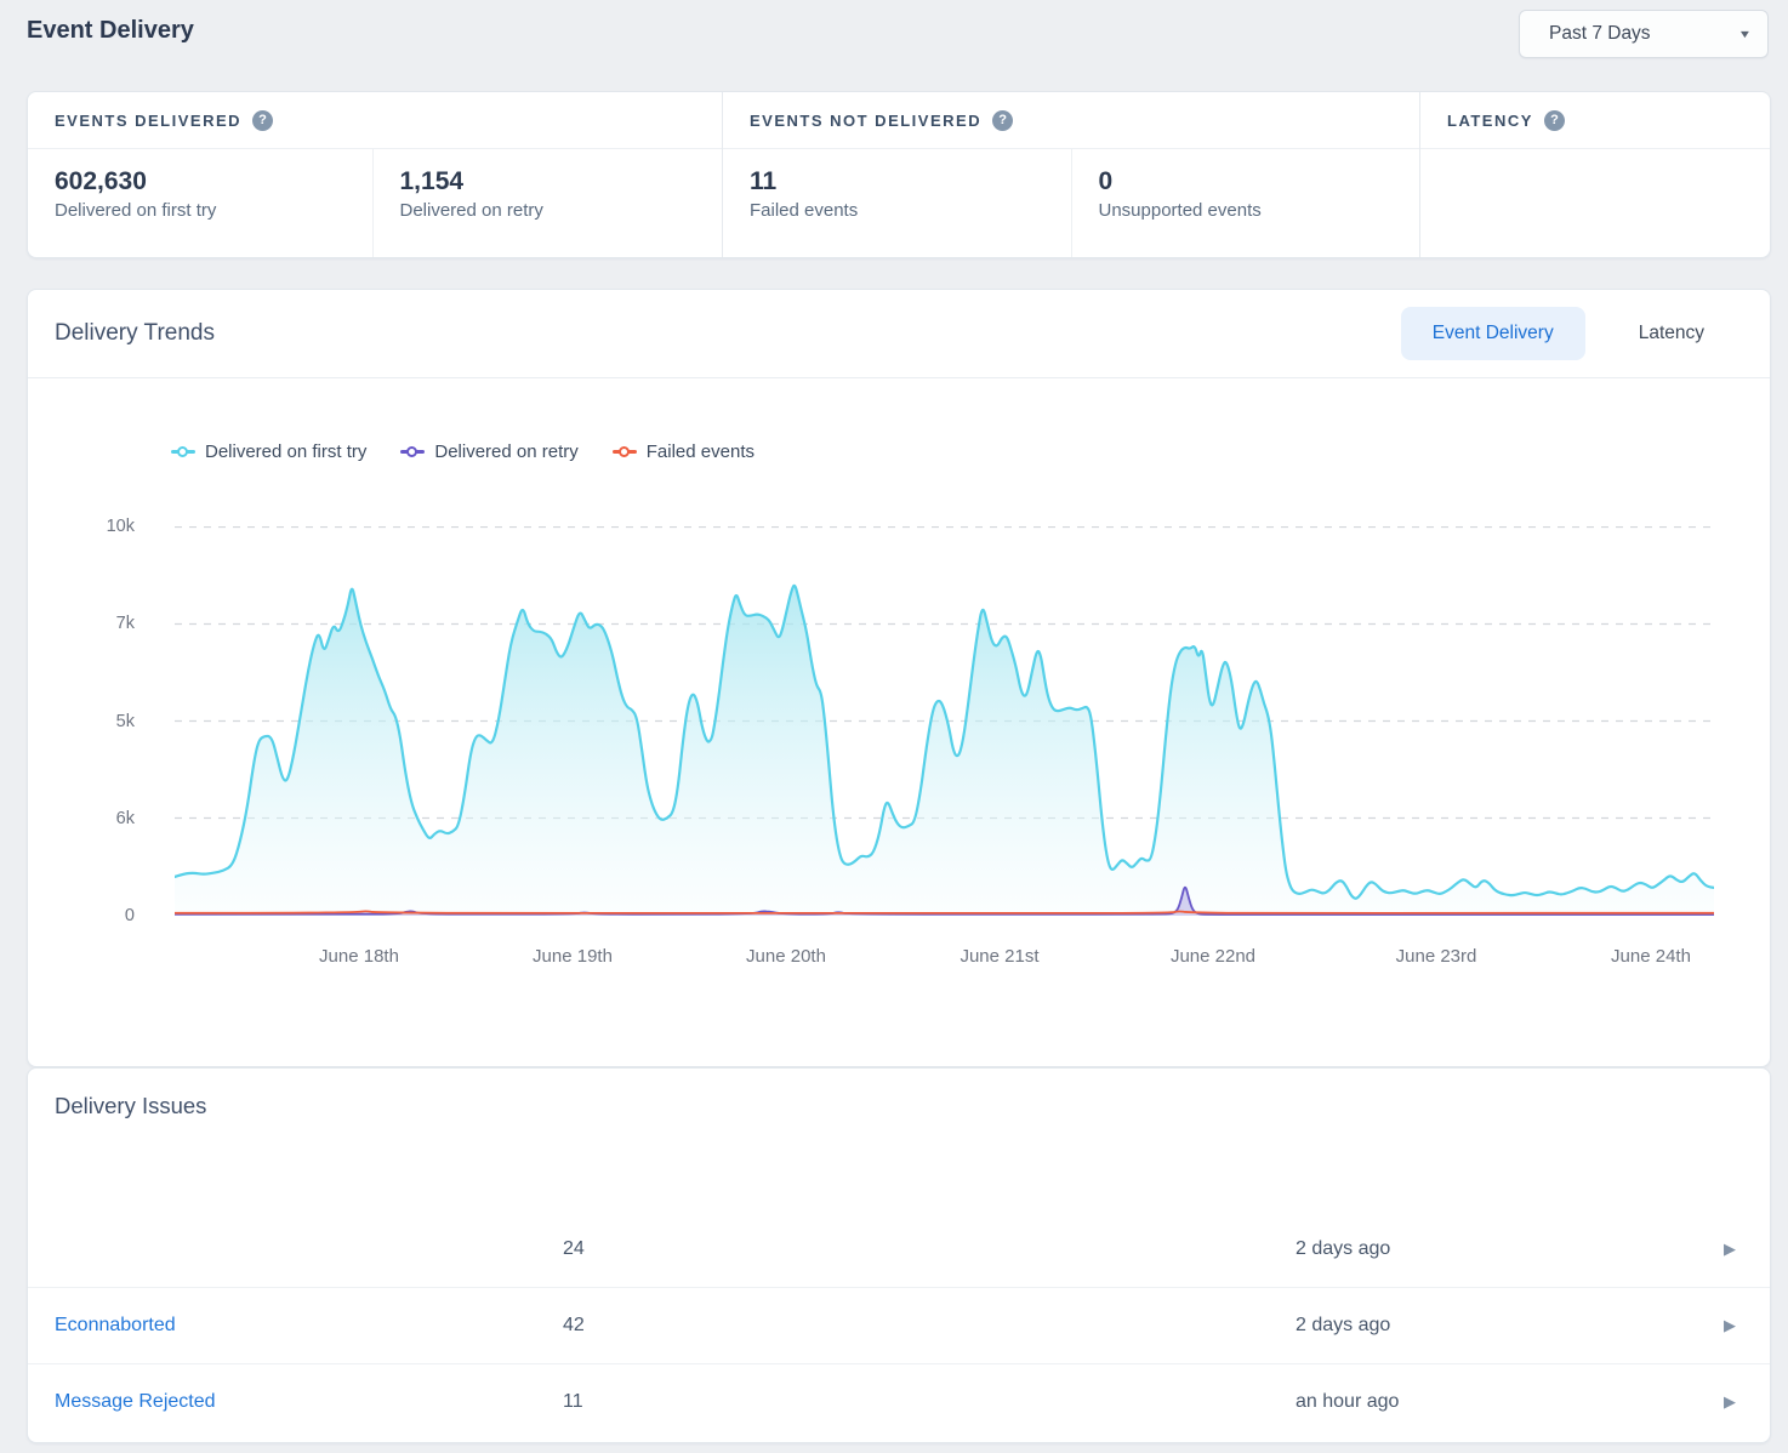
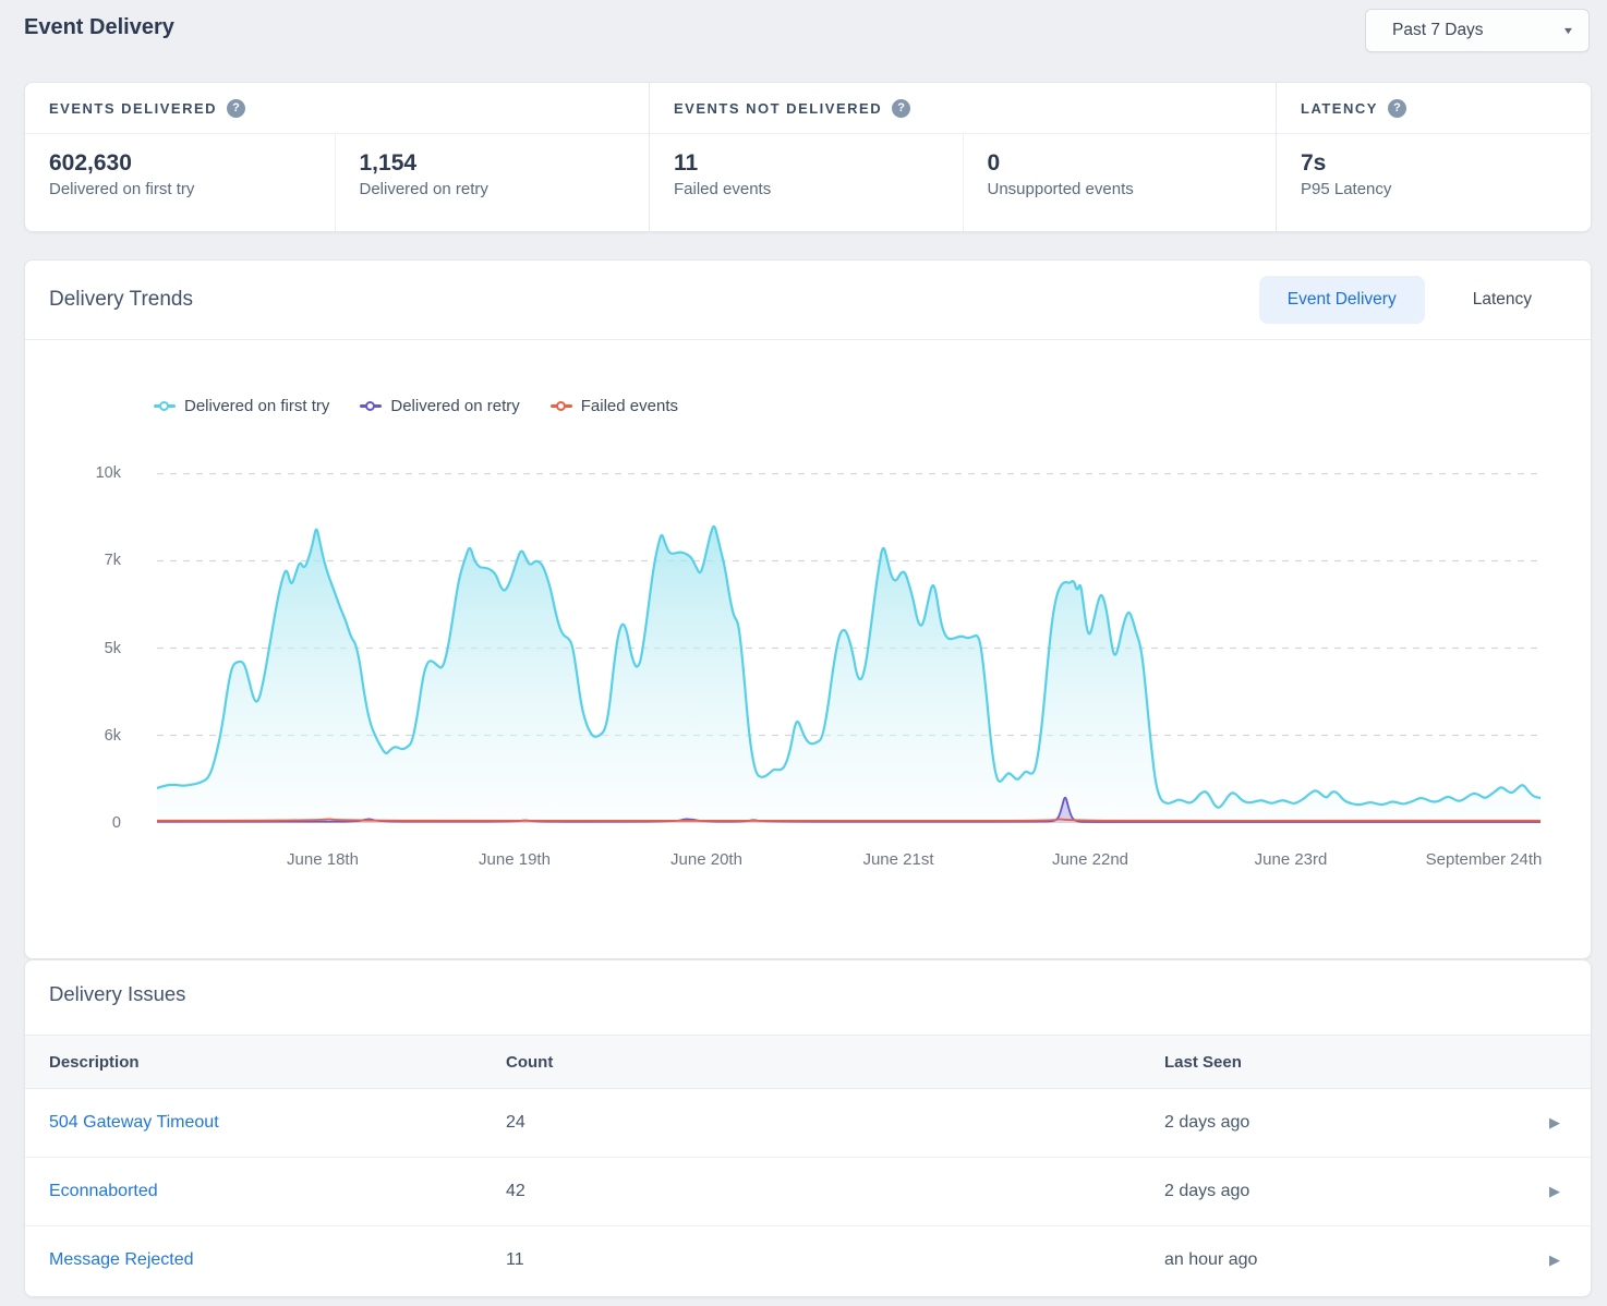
  Event Delivery
  Past 7 Days
  ▼
  EVENTS DELIVERED
  ?
  602,630
  Delivered on first try
  1,154
  Delivered on retry
  EVENTS NOT DELIVERED
  ?
  11
  Failed events
  0
  Unsupported events
  LATENCY
  ?
+ 7s
+ P95 Latency
  Delivery Trends
  Event Delivery
  Latency
  Delivered on first try
  Delivered on retry
  Failed events
  10k
  7k
  5k
  6k
  0
  June 18th
  June 19th
  June 20th
  June 21st
  June 22nd
  June 23rd
- June 24th
+ September 24th
  Delivery Issues
+ Description
+ Count
+ Last Seen
+ 504 Gateway Timeout
  24
  2 days ago
  ▶
  Econnaborted
  42
  2 days ago
  ▶
  Message Rejected
  11
  an hour ago
  ▶
